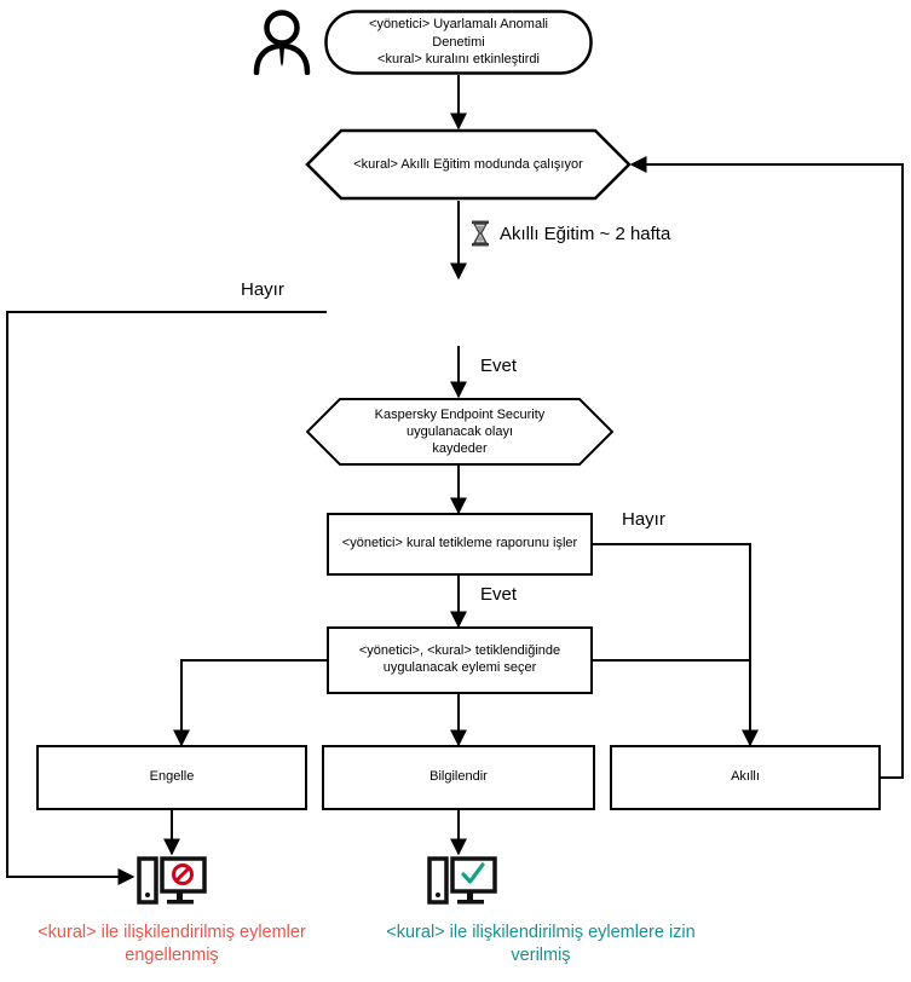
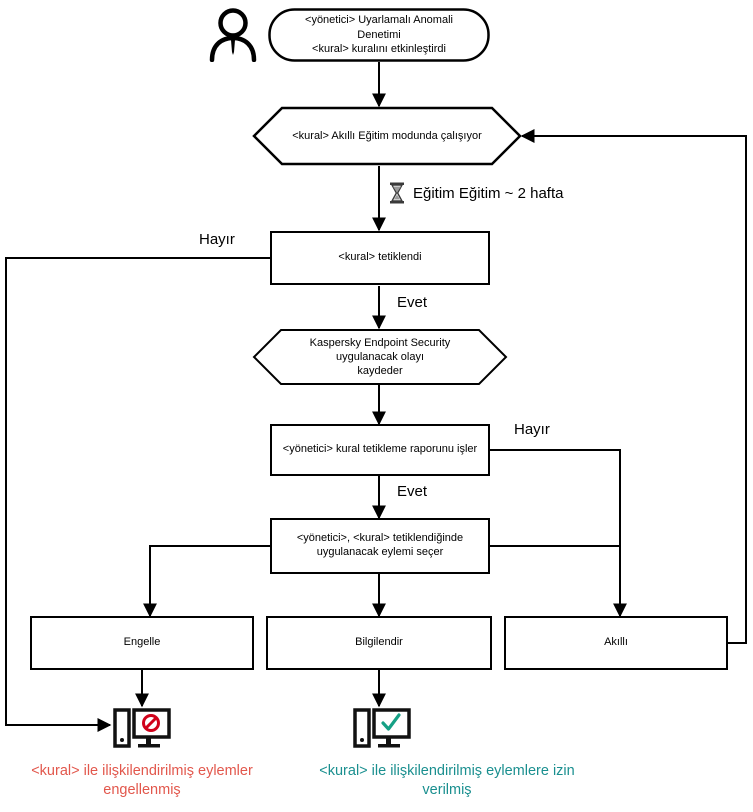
  <yönetici> Uyarlamalı Anomali Denetimi
  <kural> kuralını etkinleştirdi
  <kural> Akıllı Eğitim modunda çalışıyor
- Akıllı Eğitim ~ 2 hafta
+ Eğitim Eğitim ~ 2 hafta
+ <kural> tetiklendi
  Hayır
  Evet
  Kaspersky Endpoint Security uygulanacak olayı
  kaydeder
  <yönetici> kural tetikleme raporunu işler
  Hayır
  Evet
  <yönetici>, <kural> tetiklendiğinde
  uygulanacak eylemi seçer
  Engelle
  Bilgilendir
  Akıllı
  <kural> ile ilişkilendirilmiş eylemler
  engellenmiş
  <kural> ile ilişkilendirilmiş eylemlere izin
  verilmiş
